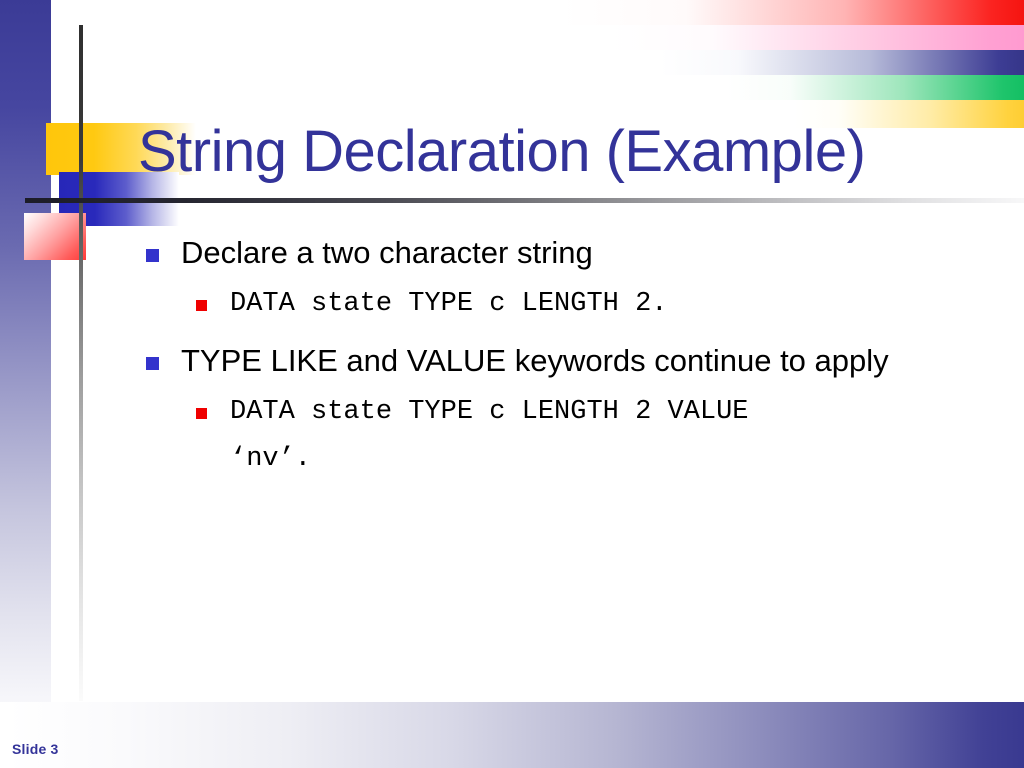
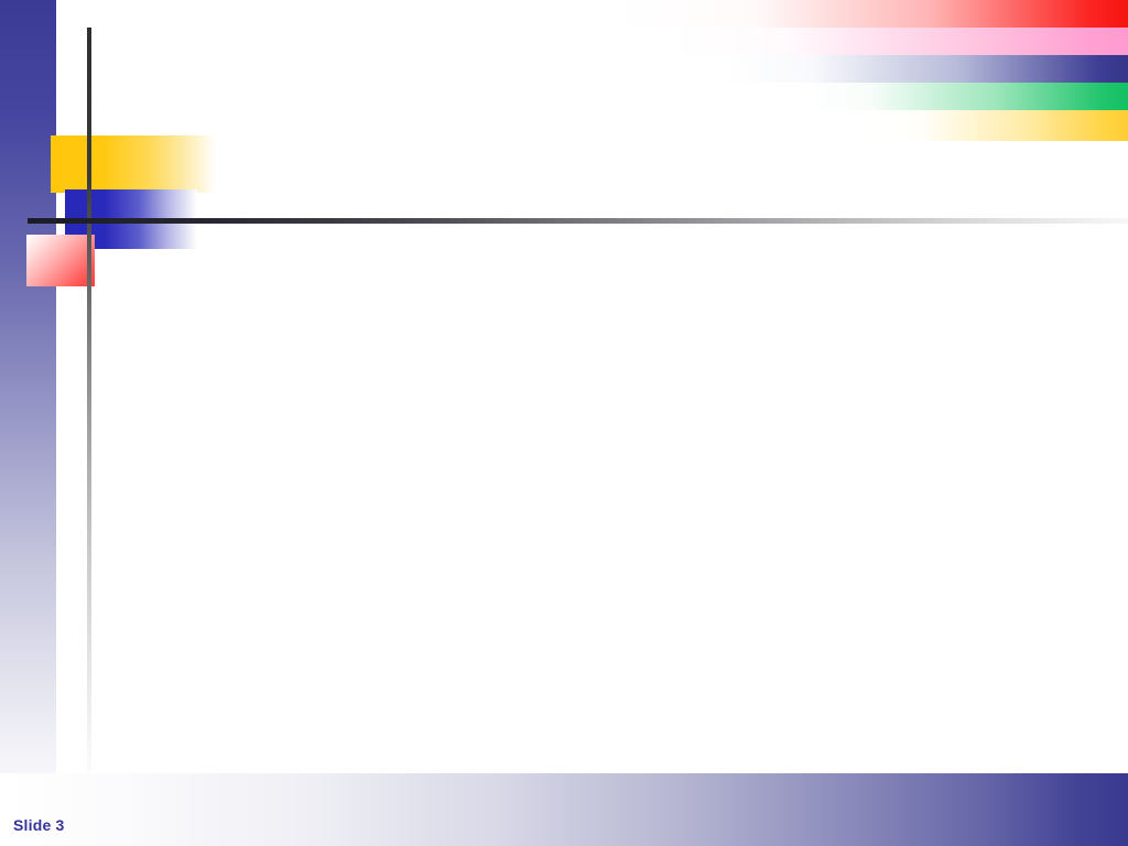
- String Declaration (Example)
- Declare a two character string
- DATA state TYPE c LENGTH 2.
- TYPE LIKE and VALUE keywords continue to apply
- DATA state TYPE c LENGTH 2 VALUE
- ‘nv’.
  Slide 3
